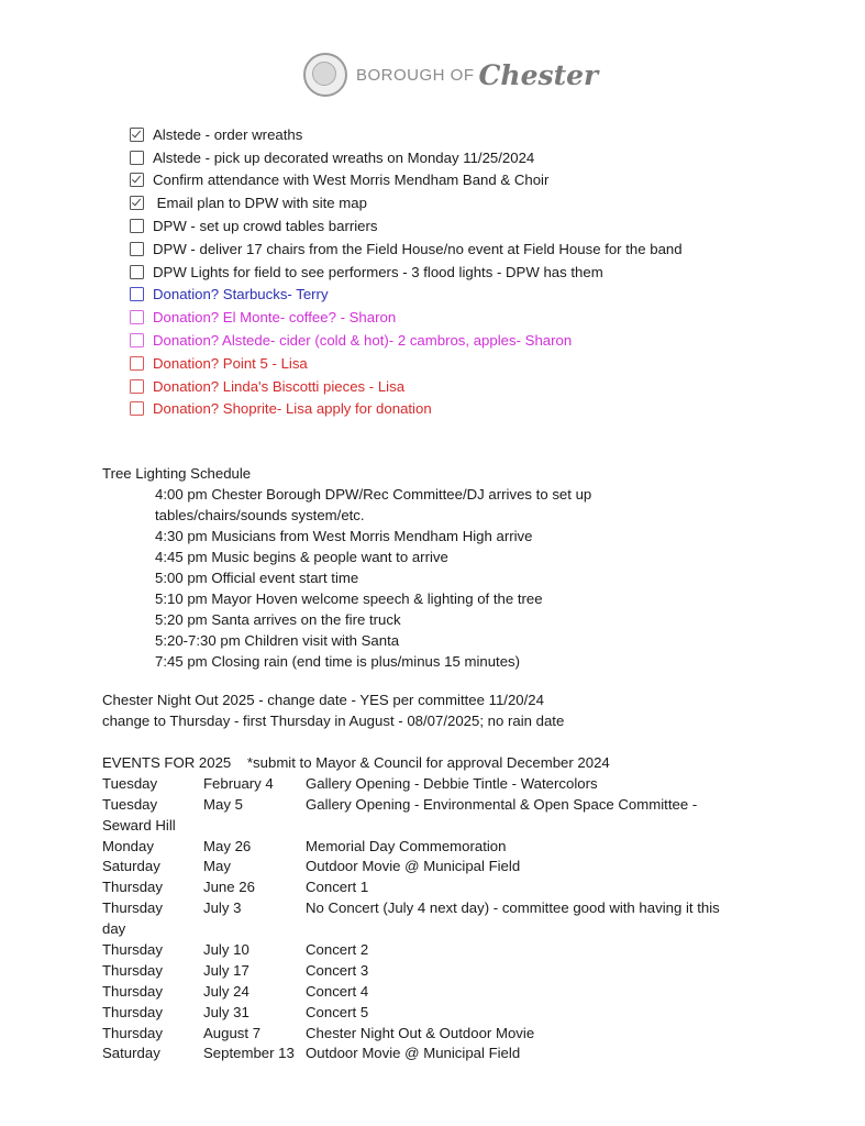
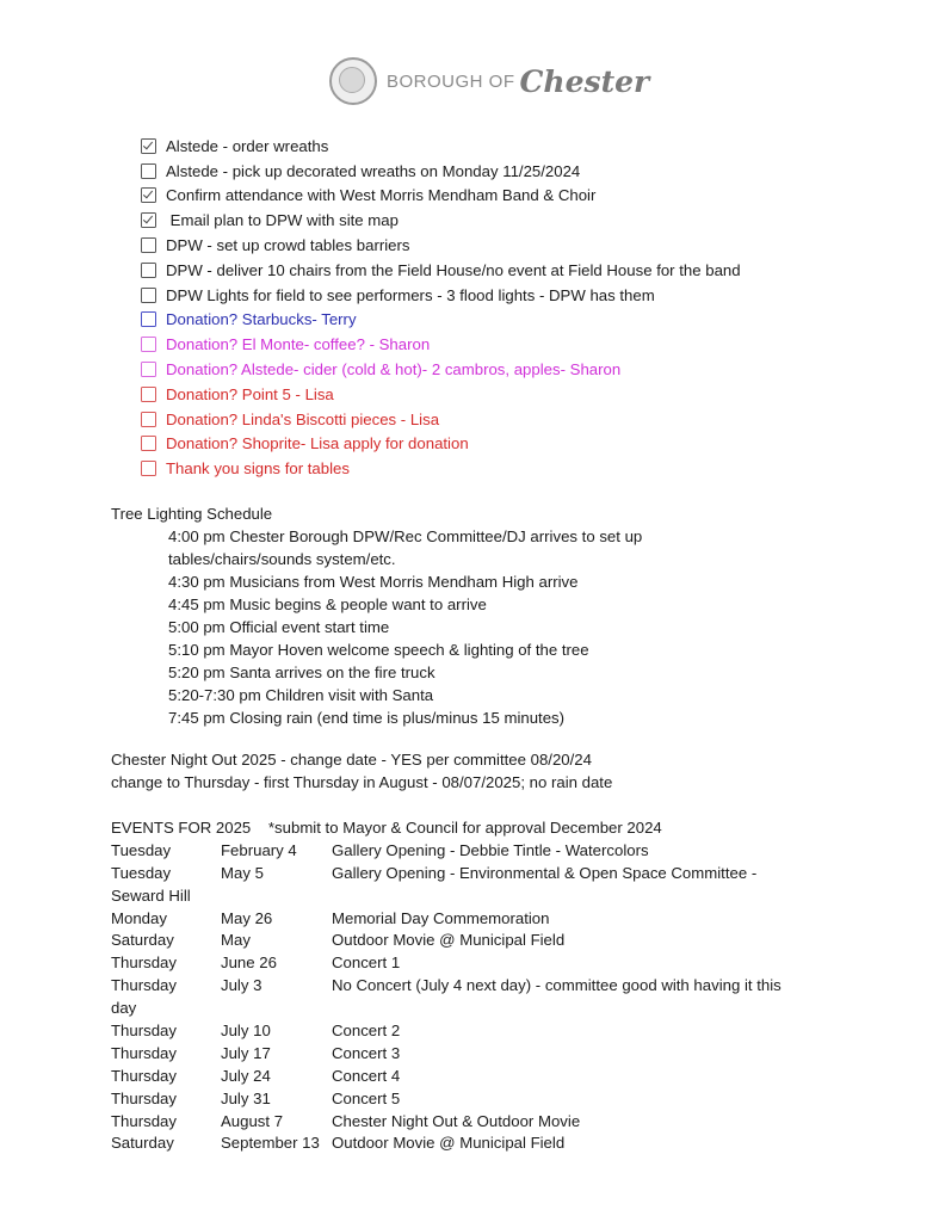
  BOROUGH OF
  Chester
  Alstede - order wreaths
  Alstede - pick up decorated wreaths on Monday 11/25/2024
  Confirm attendance with West Morris Mendham Band & Choir
  Email plan to DPW with site map
  DPW - set up crowd tables barriers
- DPW - deliver 17 chairs from the Field House/no event at Field House for the band
+ DPW - deliver 10 chairs from the Field House/no event at Field House for the band
  DPW Lights for field to see performers - 3 flood lights - DPW has them
  Donation? Starbucks- Terry
  Donation? El Monte- coffee? - Sharon
  Donation? Alstede- cider (cold & hot)- 2 cambros, apples- Sharon
  Donation? Point 5 - Lisa
  Donation? Linda's Biscotti pieces - Lisa
  Donation? Shoprite- Lisa apply for donation
+ Thank you signs for tables
  Tree Lighting Schedule
  4:00 pm Chester Borough DPW/Rec Committee/DJ arrives to set up
  tables/chairs/sounds system/etc.
  4:30 pm Musicians from West Morris Mendham High arrive
  4:45 pm Music begins & people want to arrive
  5:00 pm Official event start time
  5:10 pm Mayor Hoven welcome speech & lighting of the tree
  5:20 pm Santa arrives on the fire truck
  5:20-7:30 pm Children visit with Santa
  7:45 pm Closing rain (end time is plus/minus 15 minutes)
- Chester Night Out 2025 - change date - YES per committee 11/20/24
+ Chester Night Out 2025 - change date - YES per committee 08/20/24
  change to Thursday - first Thursday in August - 08/07/2025; no rain date
  EVENTS FOR 2025 *submit to Mayor & Council for approval December 2024
  Tuesday
  February 4
  Gallery Opening - Debbie Tintle - Watercolors
  Tuesday
  May 5
  Gallery Opening - Environmental & Open Space Committee -
  Seward Hill
  Monday
  May 26
  Memorial Day Commemoration
  Saturday
  May
  Outdoor Movie @ Municipal Field
  Thursday
  June 26
  Concert 1
  Thursday
  July 3
  No Concert (July 4 next day) - committee good with having it this
  day
  Thursday
  July 10
  Concert 2
  Thursday
  July 17
  Concert 3
  Thursday
  July 24
  Concert 4
  Thursday
  July 31
  Concert 5
  Thursday
  August 7
  Chester Night Out & Outdoor Movie
  Saturday
  September 13
  Outdoor Movie @ Municipal Field
